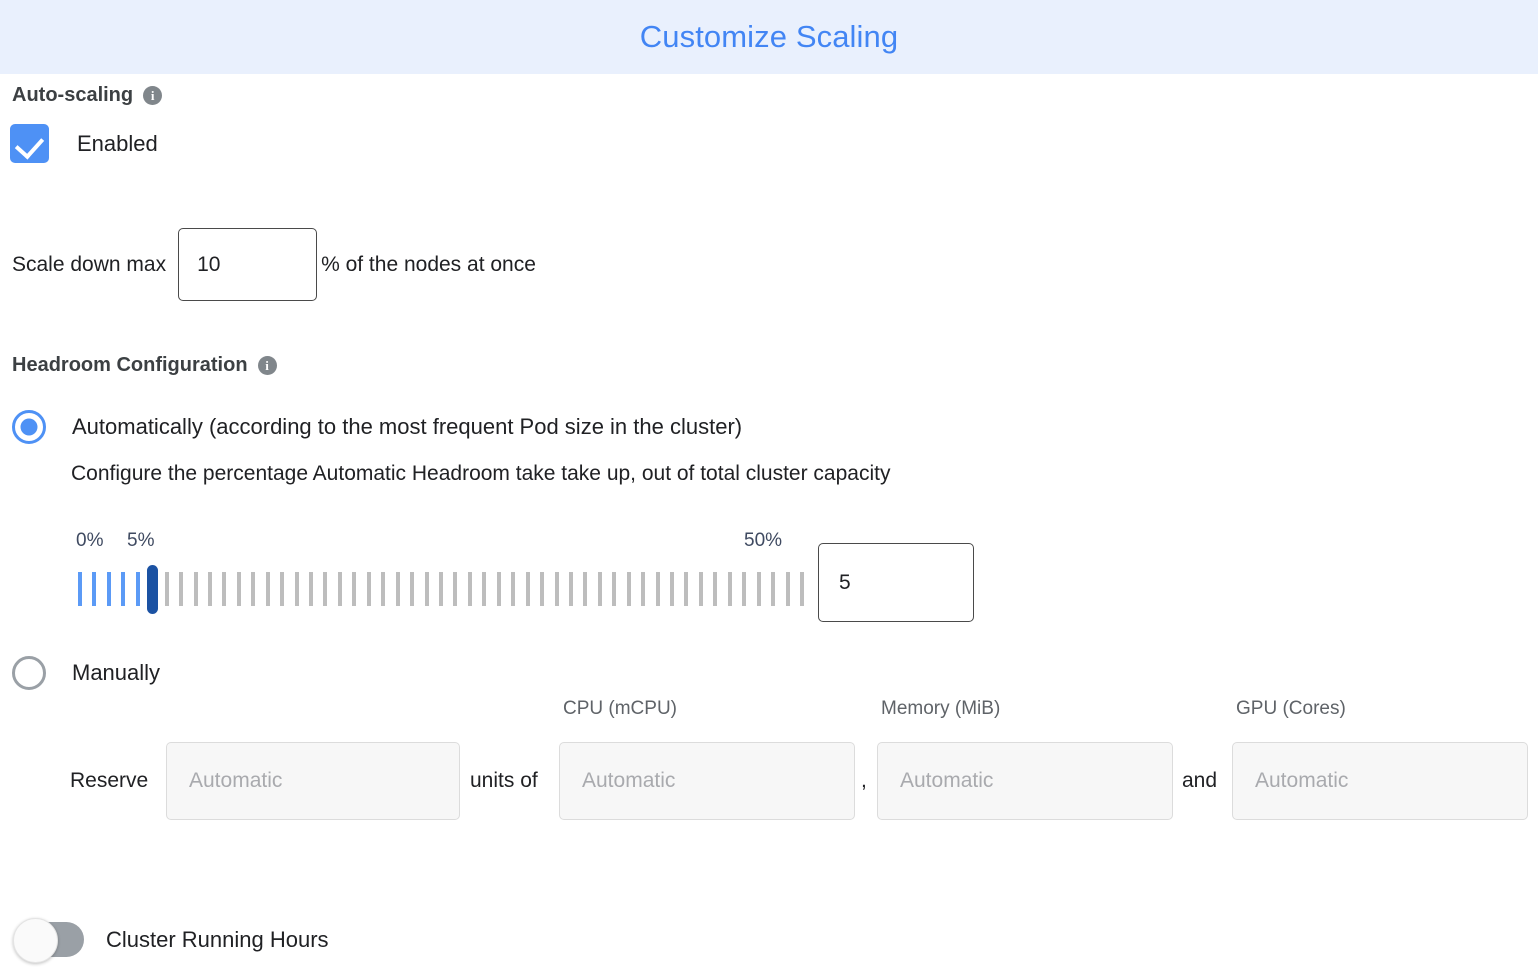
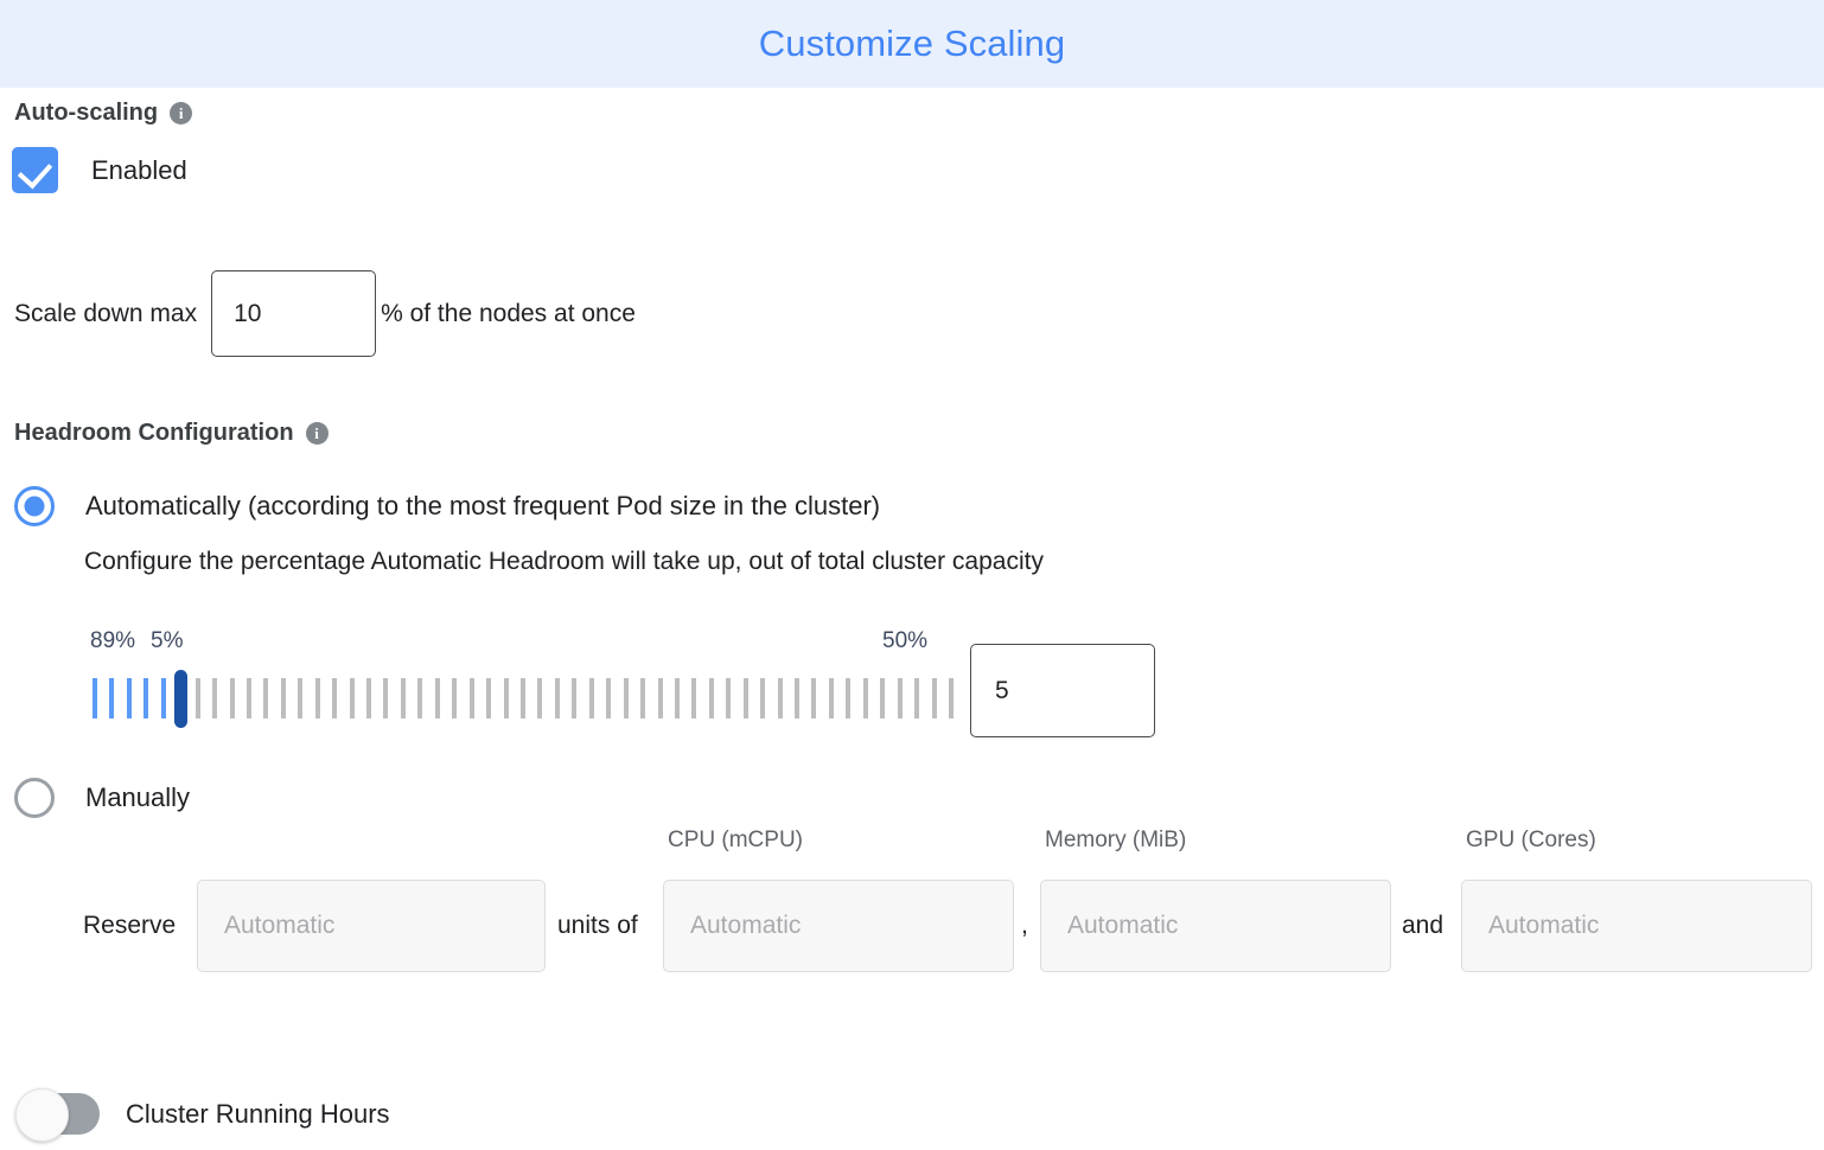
  Customize Scaling
  Auto-scaling
  i
  Enabled
  Scale down max
  10
  % of the nodes at once
  Headroom Configuration
  i
  Automatically (according to the most frequent Pod size in the cluster)
- Configure the percentage Automatic Headroom take take up, out of total cluster capacity
+ Configure the percentage Automatic Headroom will take up, out of total cluster capacity
- 0%
+ 89%
  5%
  50%
  5
  Manually
  CPU (mCPU)
  Memory (MiB)
  GPU (Cores)
  Reserve
  Automatic
  units of
  Automatic
  ,
  Automatic
  and
  Automatic
  Cluster Running Hours
